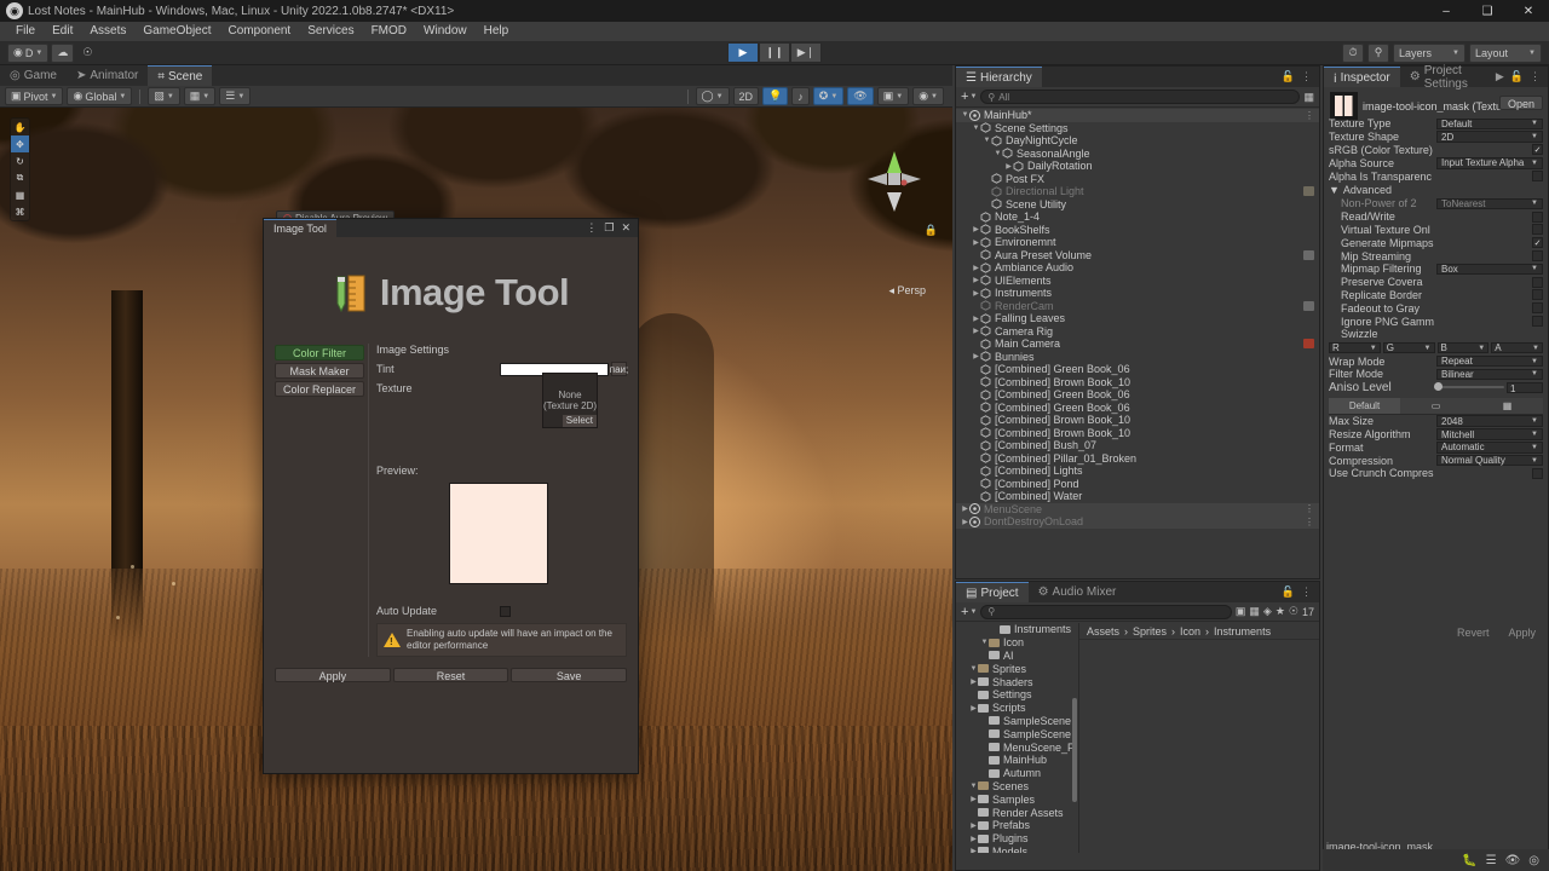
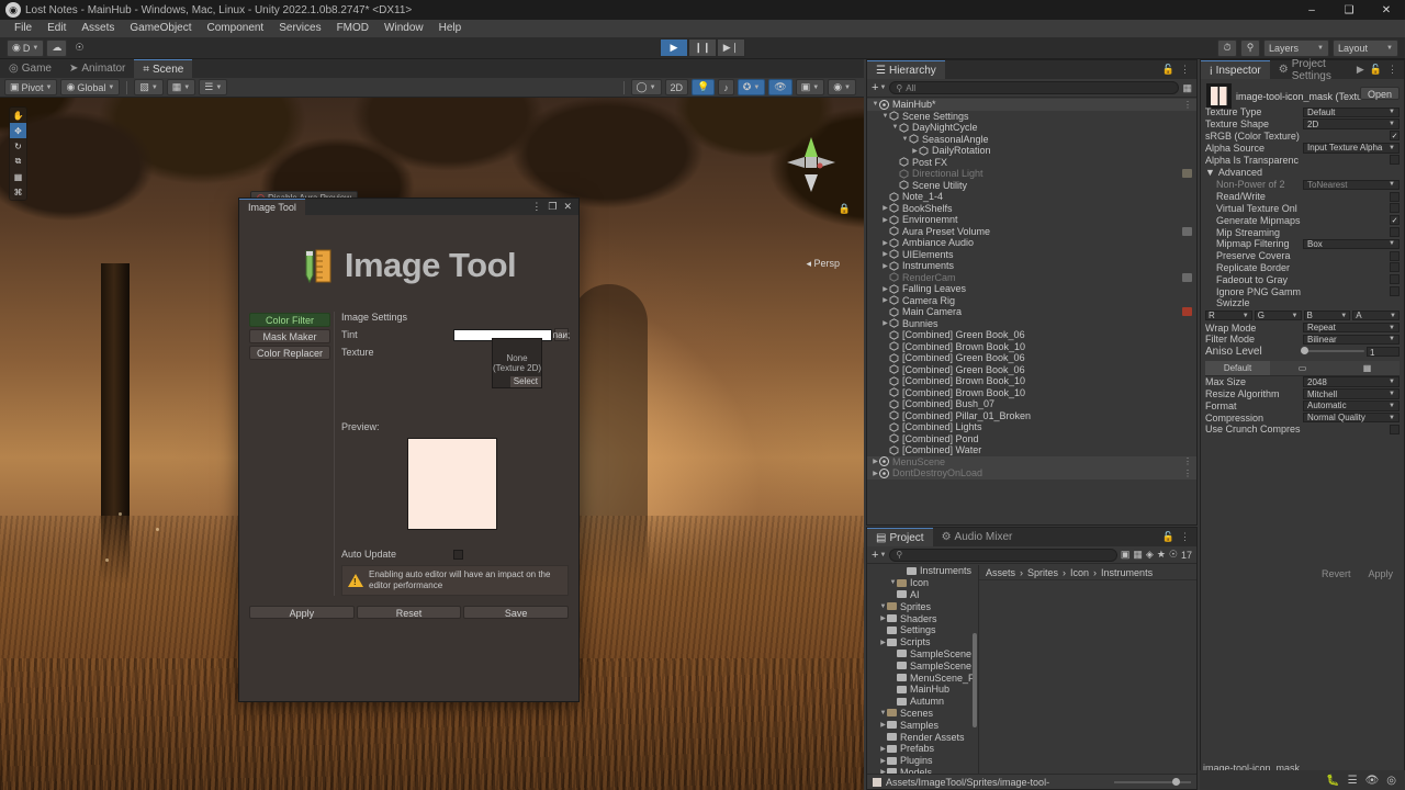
  ◉
  Lost Notes - MainHub - Windows, Mac, Linux - Unity 2022.1.0b8.2747* <DX11>
  –
  ❑
  ✕
  File
  Edit
  Assets
  GameObject
  Component
  Services
  FMOD
  Window
  Help
  ◉
  D
  ☁
  ☉
  ▶
  ❙❙
  ▶❘
  ⏱
  ⚲
  Layers
  Layout
  ◎
  Game
  ➤
  Animator
  ⌗
  Scene
  ▣
  Pivot
  ◉
  Global
  ▧
  ▦
  ☰
  ◯
  2D
  💡
  ♪
  ✪
  👁
  ▣
  ◉
  ✋
  ✥
  ↻
  ⧉
  ▦
  ⌘
  🔒
  ◂ Persp
  Image Tool
  ⋮
  ❐
  ✕
  Image Tool
  Color Filter
  Mask Maker
  Color Replacer
  Image Settings
  Tint
  паи;
  Texture
  None
  (Texture 2D)
  Select
  Preview:
  Auto Update
- Enabling auto update will have an impact on the editor performance
+ Enabling auto editor will have an impact on the editor performance
  Apply
  Reset
  Save
  ☰
  Hierarchy
  🔓
  ⋮
  +
  ⚲
  All
  ▦
  MainHub*
  ⋮
  Scene Settings
  DayNightCycle
  SeasonalAngle
  DailyRotation
  Post FX
  Directional Light
  Scene Utility
  Note_1-4
  BookShelfs
  Environemnt
  Aura Preset Volume
  Ambiance Audio
  UIElements
  Instruments
  RenderCam
  Falling Leaves
  Camera Rig
  Main Camera
  Bunnies
  [Combined] Green Book_06
  [Combined] Brown Book_10
  [Combined] Green Book_06
  [Combined] Green Book_06
  [Combined] Brown Book_10
  [Combined] Brown Book_10
  [Combined] Bush_07
  [Combined] Pillar_01_Broken
  [Combined] Lights
  [Combined] Pond
  [Combined] Water
  MenuScene
  ⋮
  DontDestroyOnLoad
  ⋮
  ℹ
  Inspector
  ⚙
  Project Settings
  ▶
  🔓
  ⋮
  image-tool-icon_mask (Text
  Open
  Texture Type
  Default
  Texture Shape
  2D
  sRGB (Color Texture)
  Alpha Source
  Input Texture Alpha
  Alpha Is Transparenc
  ▼
  Advanced
  Non-Power of 2
  ToNearest
  Read/Write
  Virtual Texture Onl
  Generate Mipmaps
  Mip Streaming
  Mipmap Filtering
  Box
  Preserve Covera
  Replicate Border
  Fadeout to Gray
  Ignore PNG Gamm
  Swizzle
  R
  G
  B
  A
  Wrap Mode
  Repeat
  Filter Mode
  Bilinear
  Aniso Level
  1
  Default
  ▭
  ▦
  Max Size
  2048
  Resize Algorithm
  Mitchell
  Format
  Automatic
  Compression
  Normal Quality
  Use Crunch Compres
  Revert
  Apply
  ▤
  Project
  ⚙
  Audio Mixer
  🔓
  ⋮
  +
  ⚲
  ▣
  ▦
  ◈
  ★
  ☉
  17
  Instruments
  Icon
  AI
  Sprites
  Shaders
  Settings
  Scripts
  SampleScene
  SampleScene
  MenuScene_F
  MainHub
  Autumn
  Scenes
  Samples
  Render Assets
  Prefabs
  Plugins
  Models
  Assets
  ›
  Sprites
  ›
  Icon
  ›
  Instruments
+ Assets/ImageTool/Sprites/image-tool-
  image-tool-icon_mask
  🐛
  ☰
  👁
  ◎
